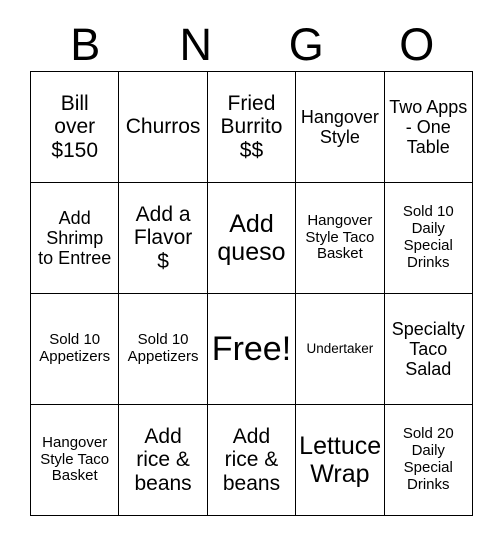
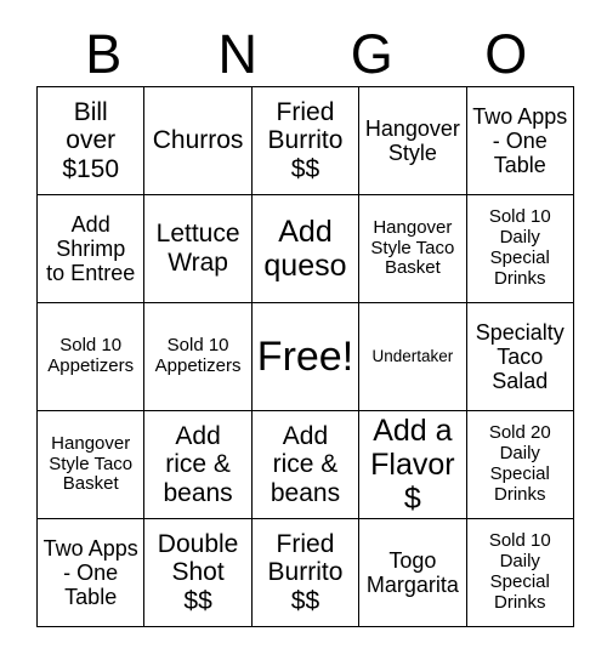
  B
  N
  G
  O
  Bill over $150	Churros	Fried Burrito $$	Hangover Style	Two Apps - One Table
- Add Shrimp to Entree	Add a Flavor $	Add queso	Hangover Style Taco Basket	Sold 10 Daily Special Drinks
+ Add Shrimp to Entree	Lettuce Wrap	Add queso	Hangover Style Taco Basket	Sold 10 Daily Special Drinks
  Sold 10 Appetizers	Sold 10 Appetizers	Free!	Undertaker	Specialty Taco Salad
- Hangover Style Taco Basket	Add rice & beans	Add rice & beans	Lettuce Wrap	Sold 20 Daily Special Drinks
+ Hangover Style Taco Basket	Add rice & beans	Add rice & beans	Add a Flavor $	Sold 20 Daily Special Drinks
+ Two Apps - One Table	Double Shot $$	Fried Burrito $$	Togo Margarita	Sold 10 Daily Special Drinks
